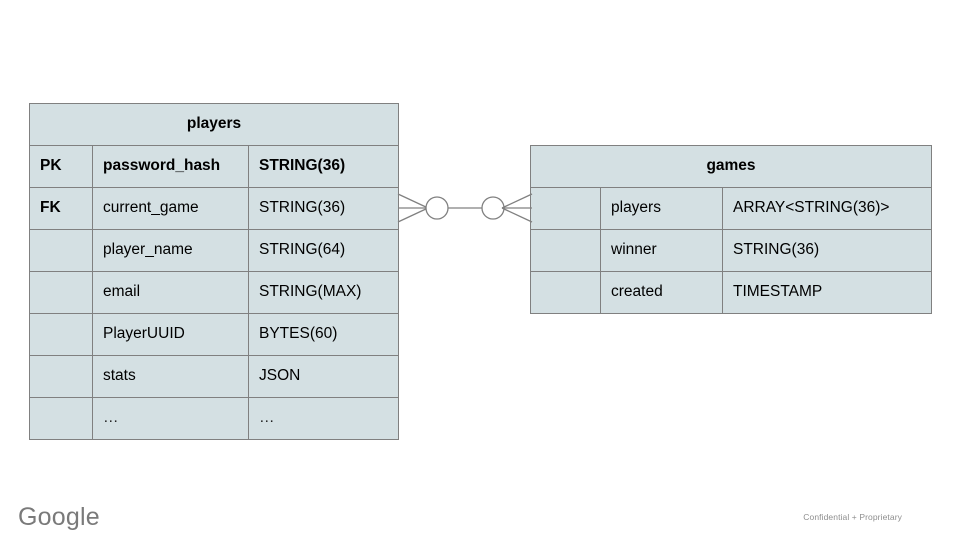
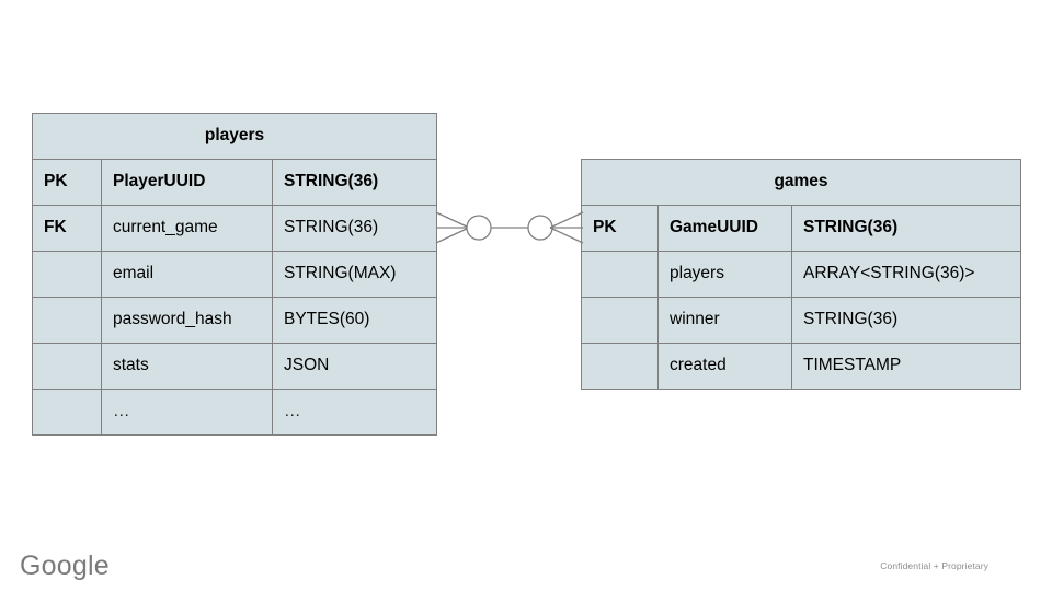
  players
- PK	password_hash	STRING(36)
+ PK	PlayerUUID	STRING(36)
  FK	current_game	STRING(36)
- 	player_name	STRING(64)
  	email	STRING(MAX)
- 	PlayerUUID	BYTES(60)
+ 	password_hash	BYTES(60)
  	stats	JSON
  	…	…
  games
+ PK	GameUUID	STRING(36)
  	players	ARRAY<STRING(36)>
  	winner	STRING(36)
  	created	TIMESTAMP
  Google
  Confidential + Proprietary
